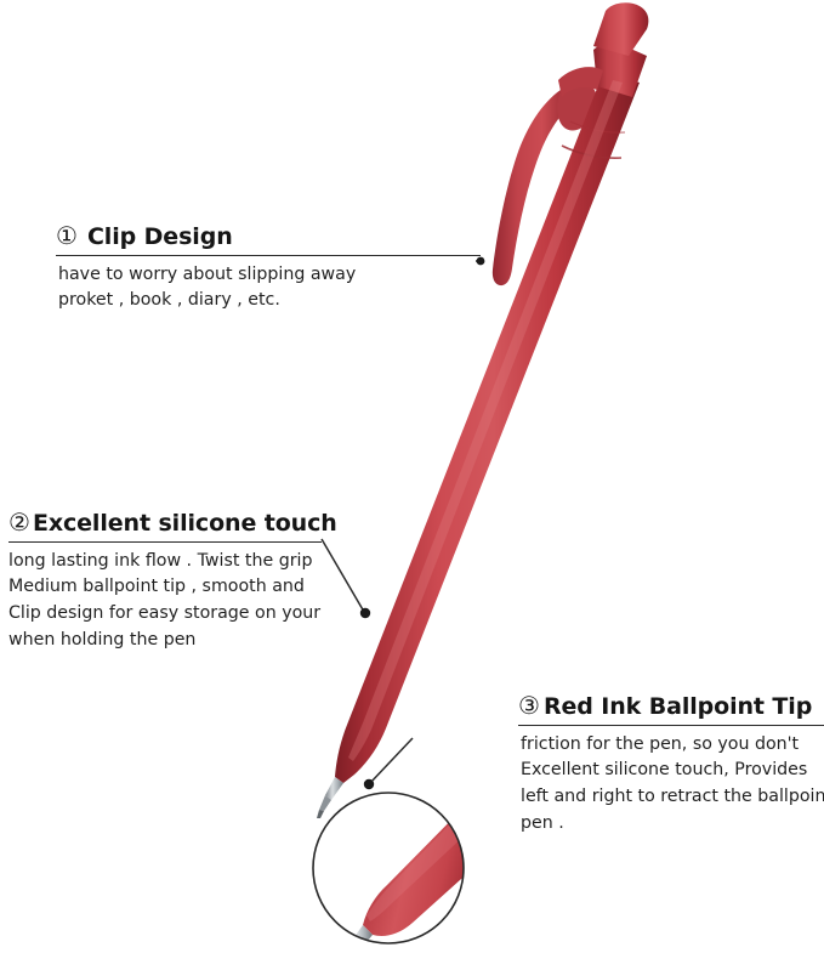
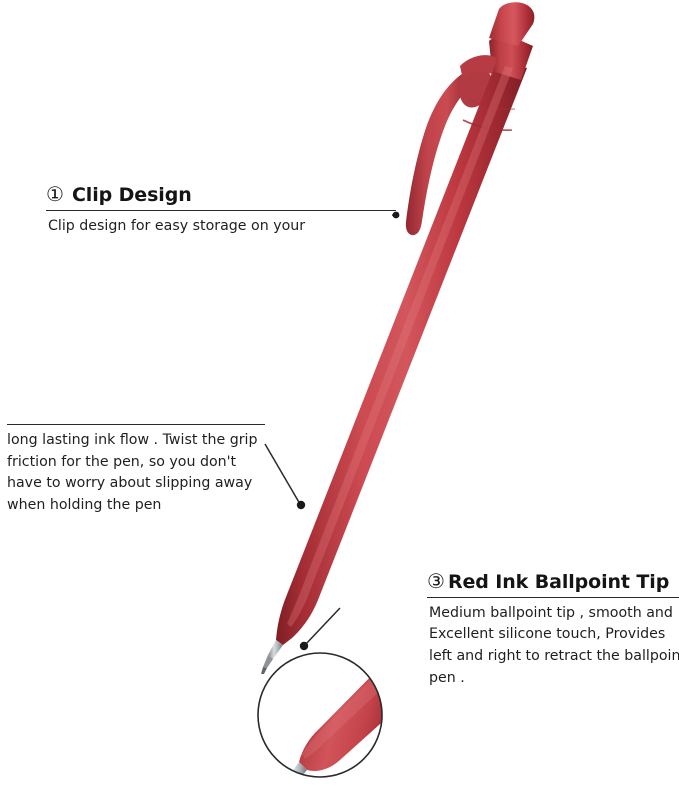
  ①
  Clip Design
- have to worry about slipping away
+ Clip design for easy storage on your
- proket , book , diary , etc.
- ②
- Excellent silicone touch
  long lasting ink flow . Twist the grip
- Medium ballpoint tip , smooth and
+ friction for the pen, so you don't
- Clip design for easy storage on your
+ have to worry about slipping away
  when holding the pen
  ③
  Red Ink Ballpoint Tip
- friction for the pen, so you don't
+ Medium ballpoint tip , smooth and
  Excellent silicone touch, Provides
  left and right to retract the ballpoin
  pen .
